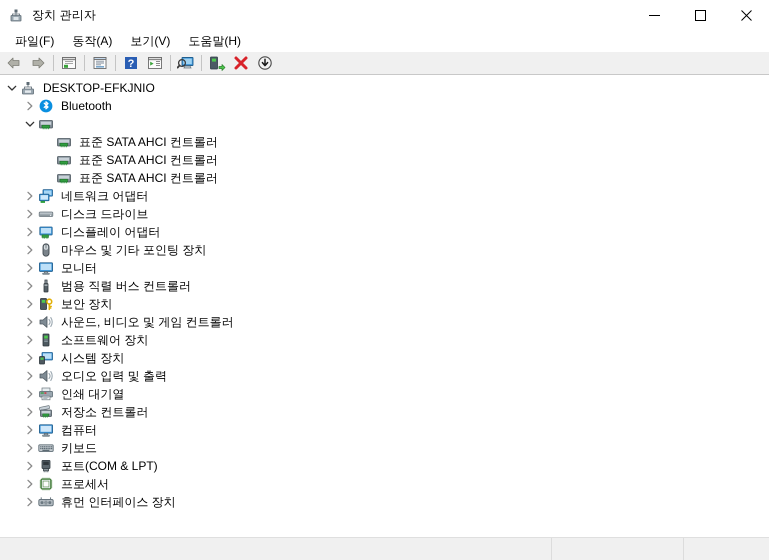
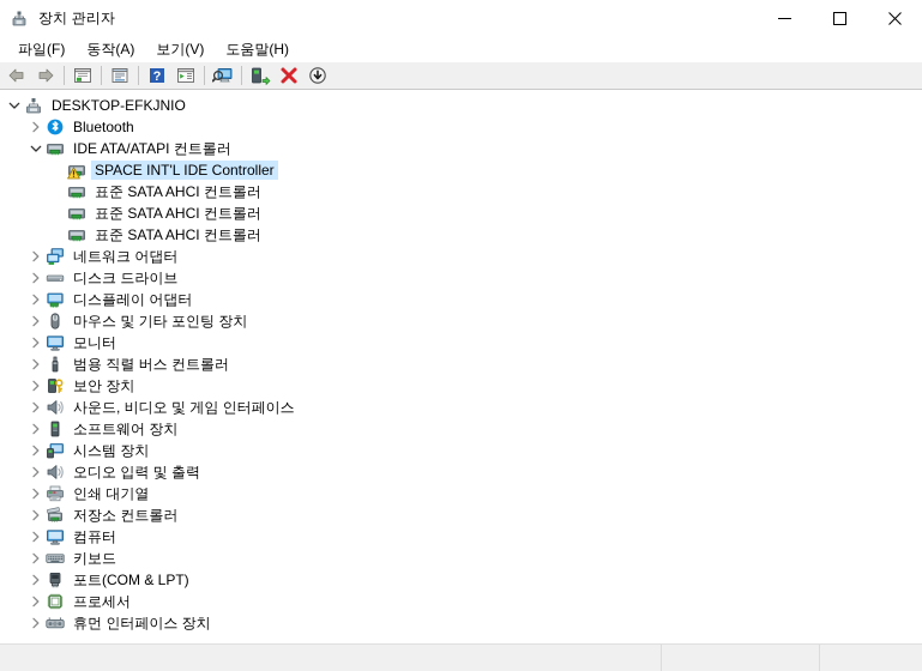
  장치 관리자
  파일(F)
  동작(A)
  보기(V)
  도움말(H)
  ?
  DESKTOP-EFKJNIO
  Bluetooth
+ IDE ATA/ATAPI 컨트롤러
+ SPACE INT'L IDE Controller
  표준 SATA AHCI 컨트롤러
  표준 SATA AHCI 컨트롤러
  표준 SATA AHCI 컨트롤러
  네트워크 어댑터
  디스크 드라이브
  디스플레이 어댑터
  마우스 및 기타 포인팅 장치
  모니터
  범용 직렬 버스 컨트롤러
  보안 장치
- 사운드, 비디오 및 게임 컨트롤러
+ 사운드, 비디오 및 게임 인터페이스
  소프트웨어 장치
  시스템 장치
  오디오 입력 및 출력
  인쇄 대기열
  저장소 컨트롤러
  컴퓨터
  키보드
  포트(COM & LPT)
  프로세서
  휴먼 인터페이스 장치
